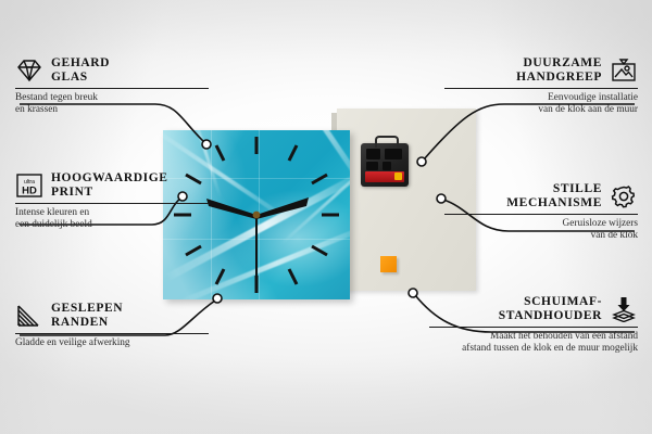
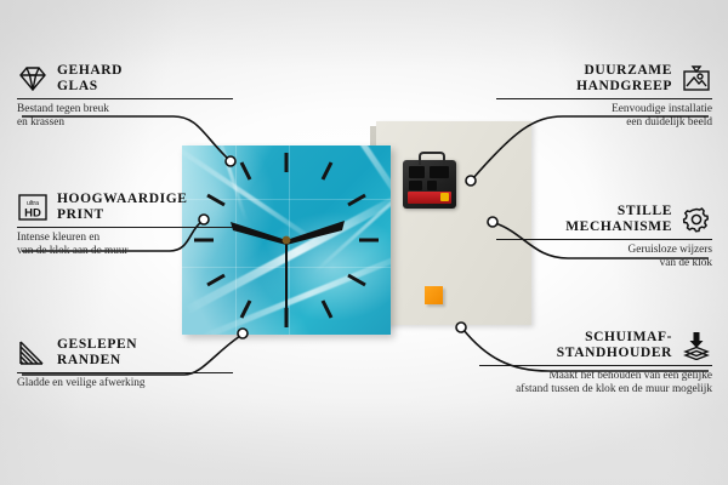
  GEHARD
  GLAS
  Bestand tegen breuk
  en krassen
  HD
  HOOGWAARDIGE
  PRINT
  Intense kleuren en
- een duidelijk beeld
+ van de klok aan de muur
  GESLEPEN
  RANDEN
  Gladde en veilige afwerking
  DUURZAME
  HANDGREEP
  Eenvoudige installatie
- van de klok aan de muur
+ een duidelijk beeld
  STILLE
  MECHANISME
  Geruisloze wijzers
  van de klok
  SCHUIMAF-
  STANDHOUDER
- Maakt het behouden van een afstand
+ Maakt het behouden van een gelijke
  afstand tussen de klok en de muur mogelijk
